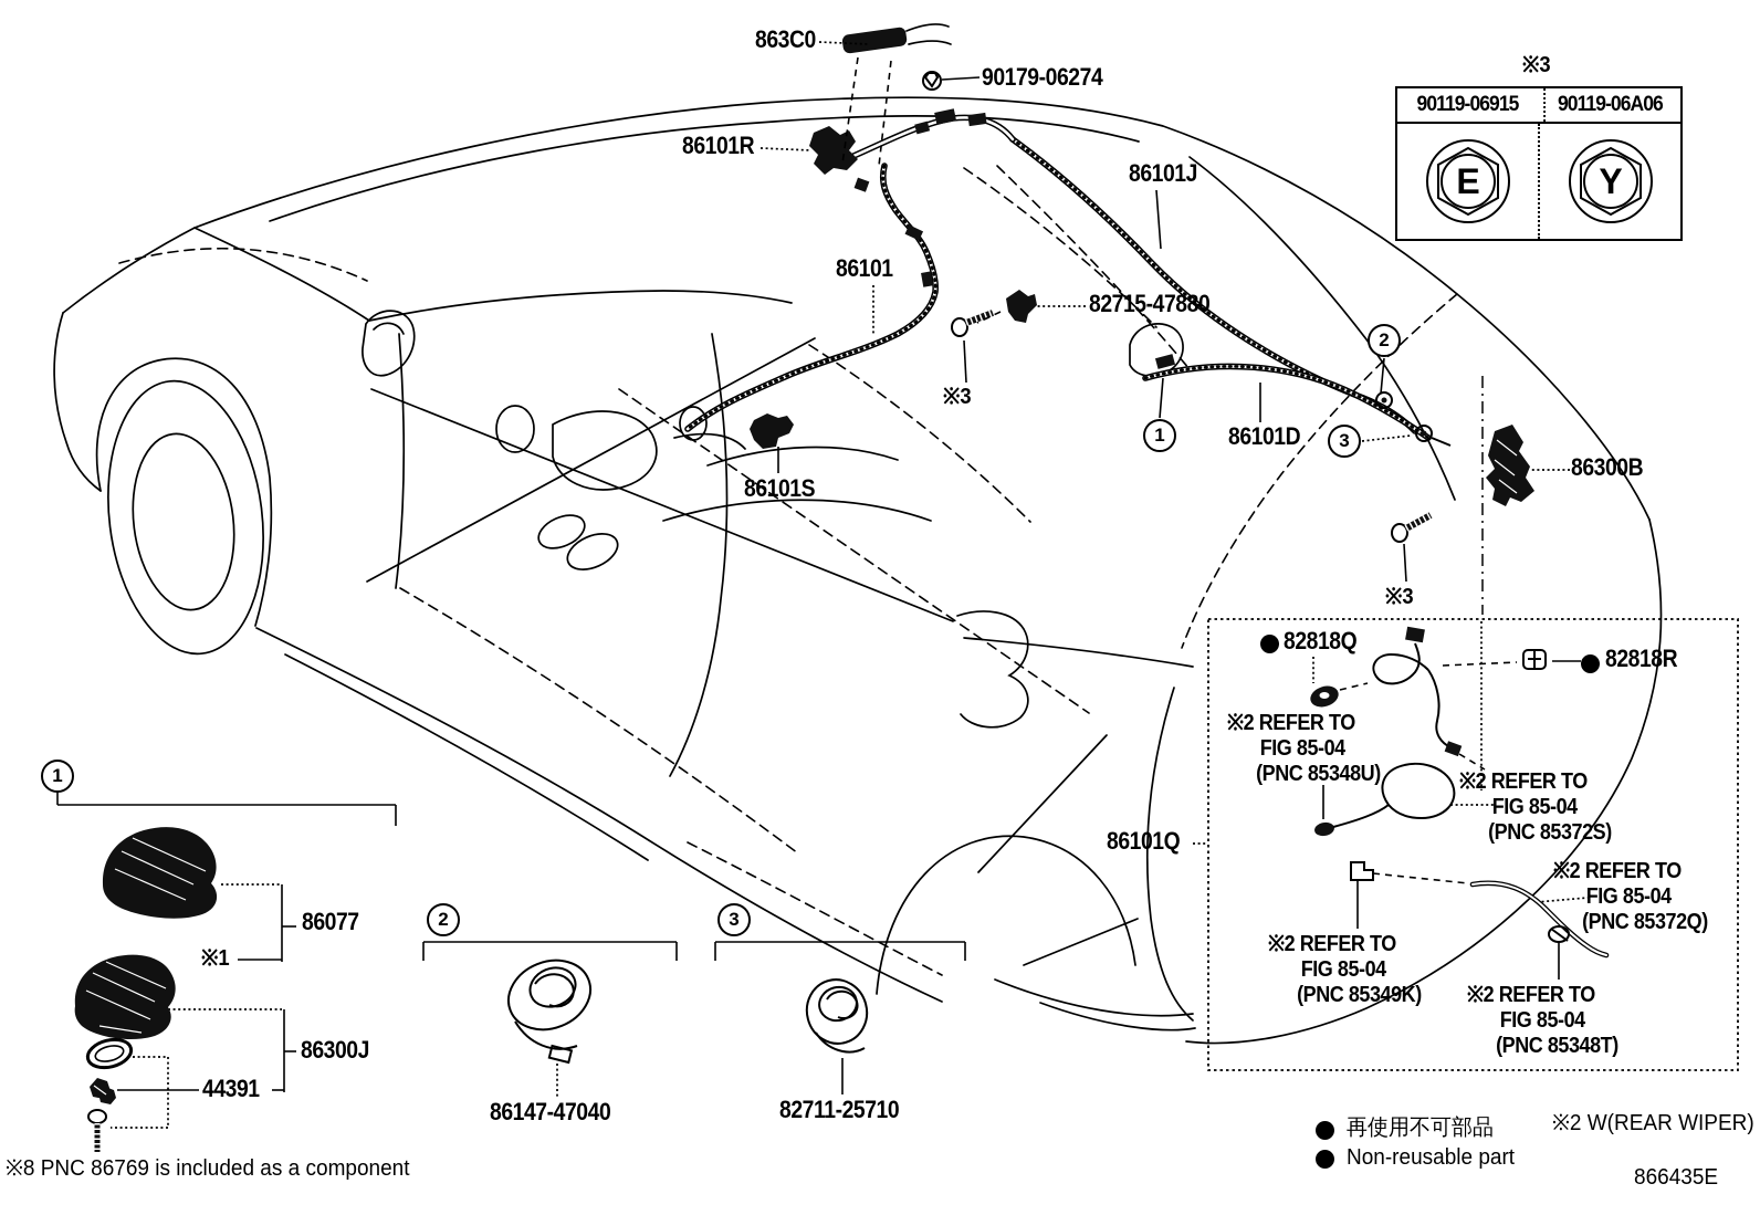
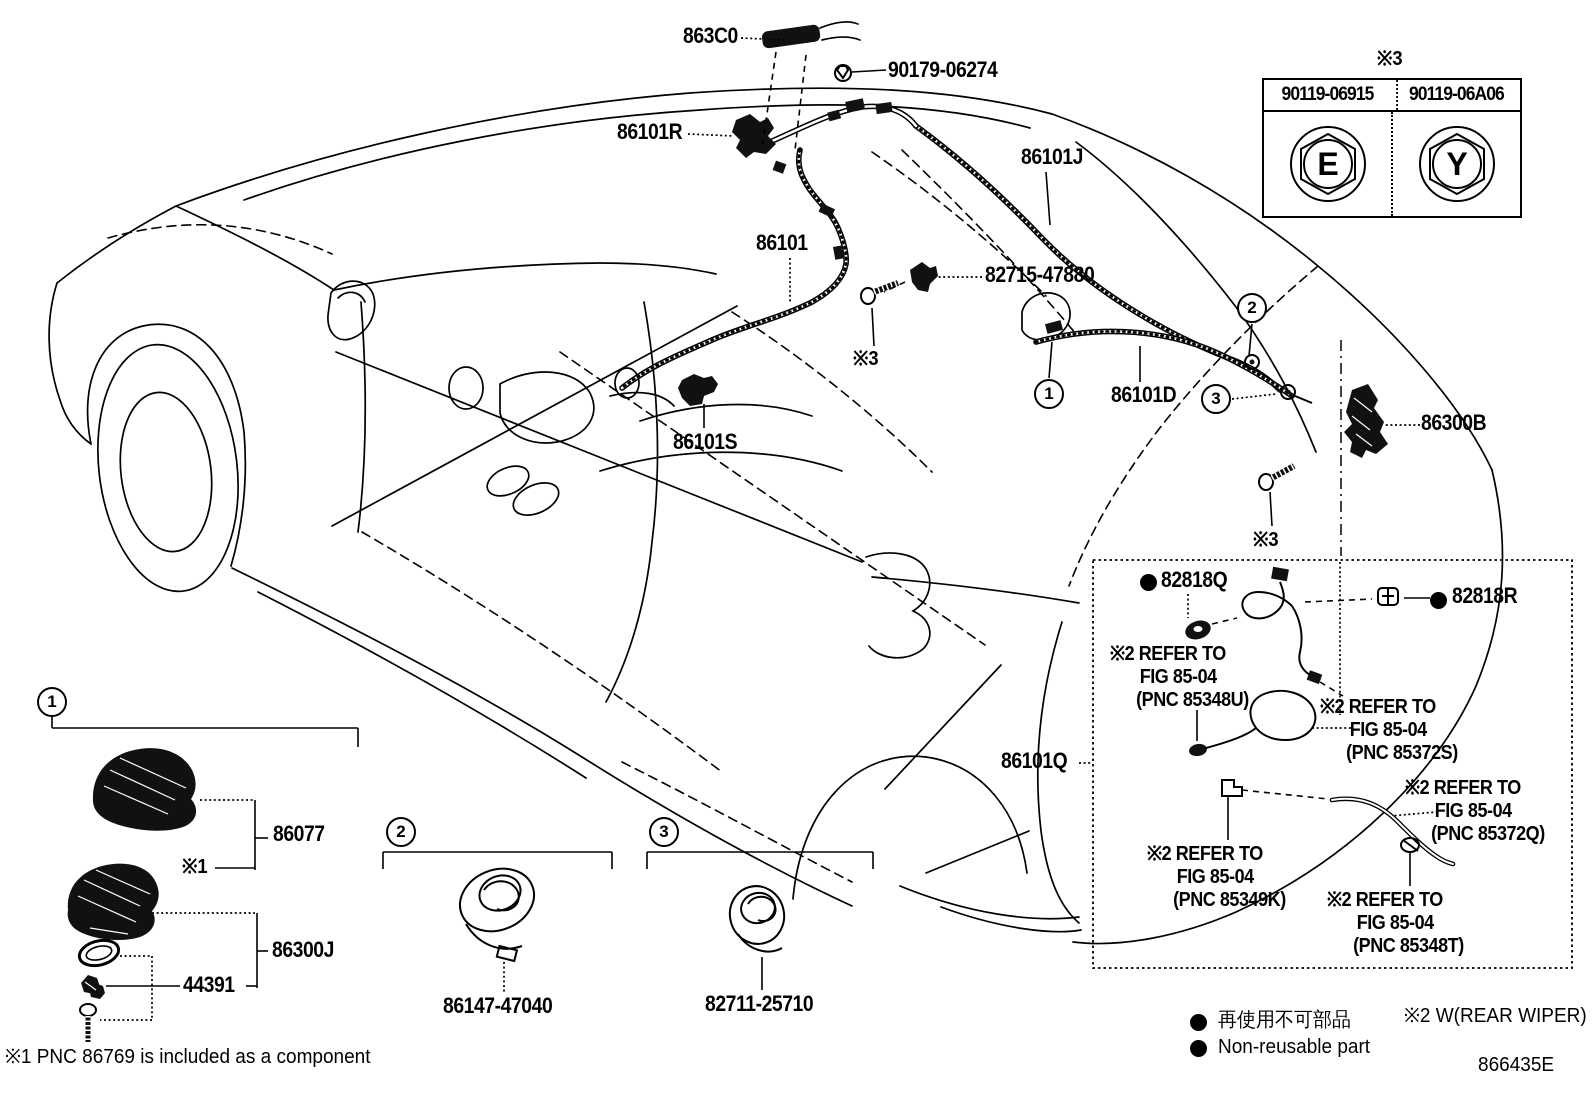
  863C0
  90179-06274
  86101R
  86101J
  86101
  82715-47880
  86101D
  86101S
  86300B
  86101Q
  82818Q
  82818R
  86077
  86300J
  44391
  86147-47040
  82711-25710
  ※3
  ※3
  ※1
  ※3
  ※2 REFER TO
  FIG 85-04
  (PNC 85348U)
  ※2 REFER TO
  FIG 85-04
  (PNC 85372S)
  ※2 REFER TO
  FIG 85-04
  (PNC 85372Q)
  ※2 REFER TO
  FIG 85-04
  (PNC 85349K)
  ※2 REFER TO
  FIG 85-04
  (PNC 85348T)
  1
  2
  3
  1
  2
  3
  90119-06915
  90119-06A06
  E
  Y
  再使用不可部品
  Non-reusable part
  ※2 W(REAR WIPER)
  866435E
- ※8 PNC 86769 is included as a component
+ ※1 PNC 86769 is included as a component
